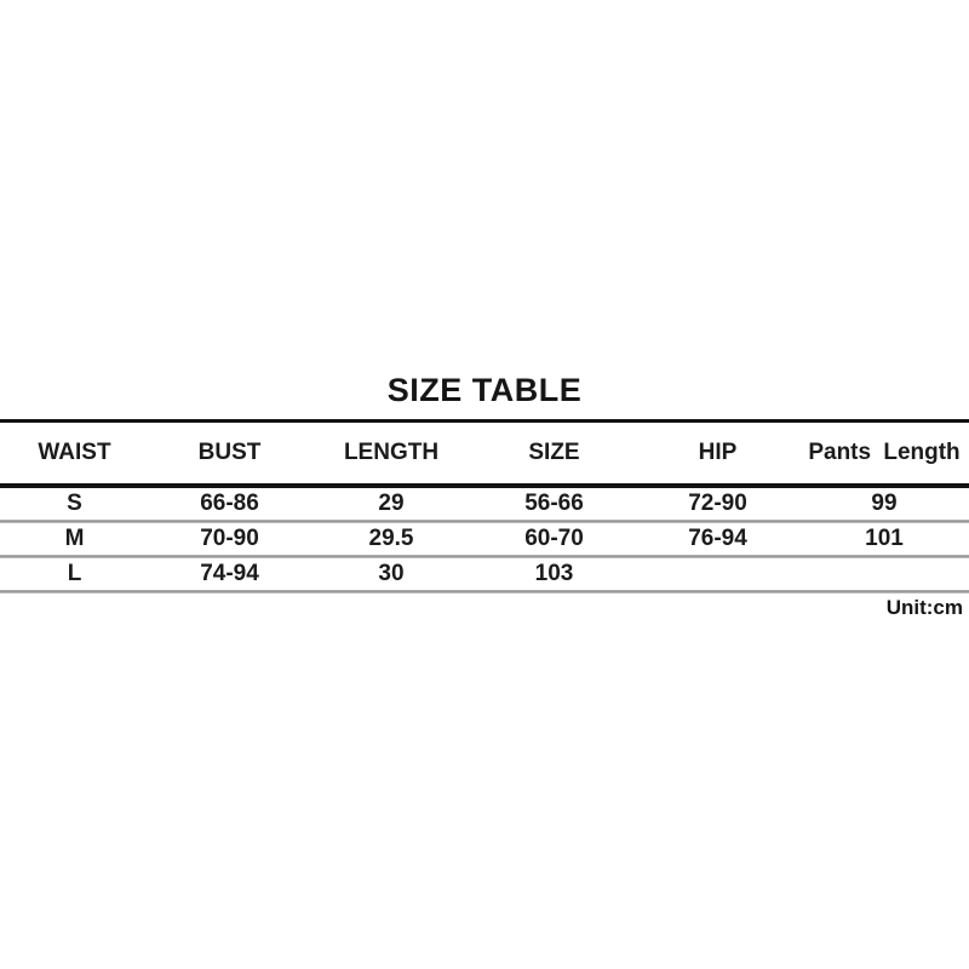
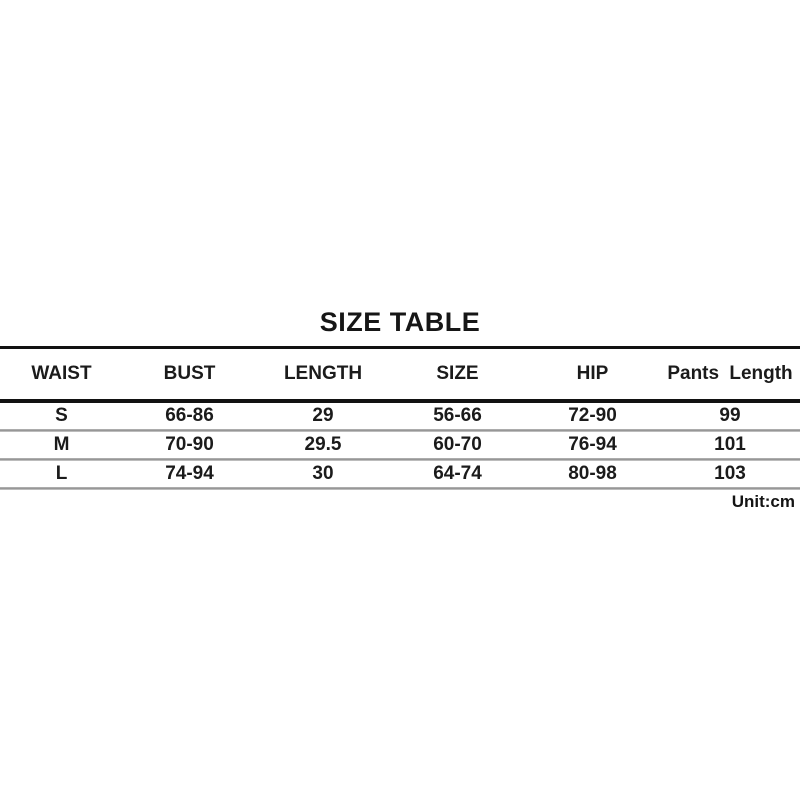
  SIZE TABLE
  WAIST
  BUST
  LENGTH
  SIZE
  HIP
  Pants Length
  S
  66-86
  29
  56-66
  72-90
  99
  M
  70-90
  29.5
  60-70
  76-94
  101
  L
  74-94
  30
+ 64-74
+ 80-98
  103
  Unit:cm
